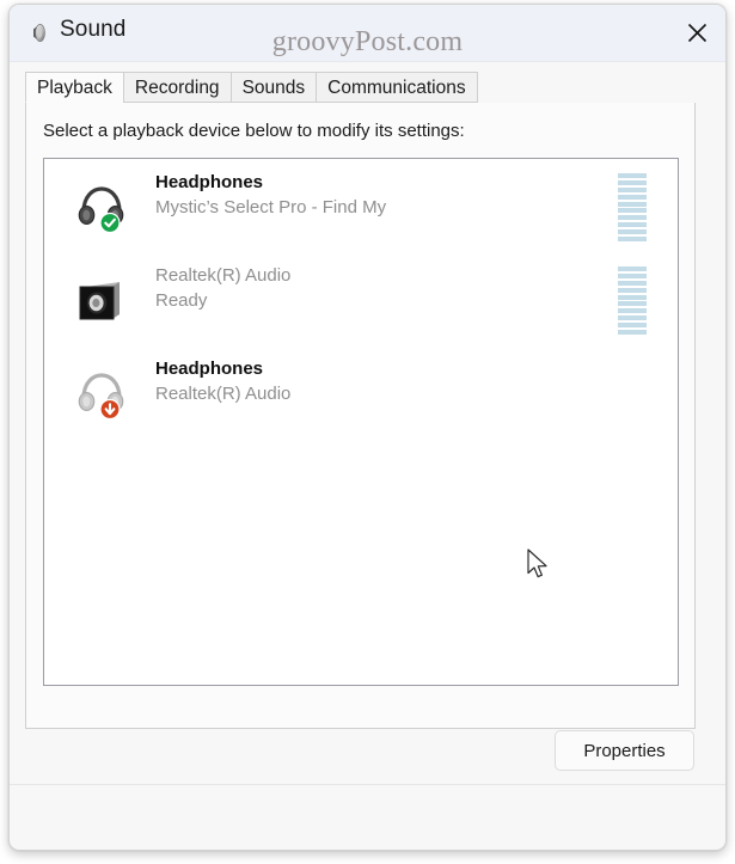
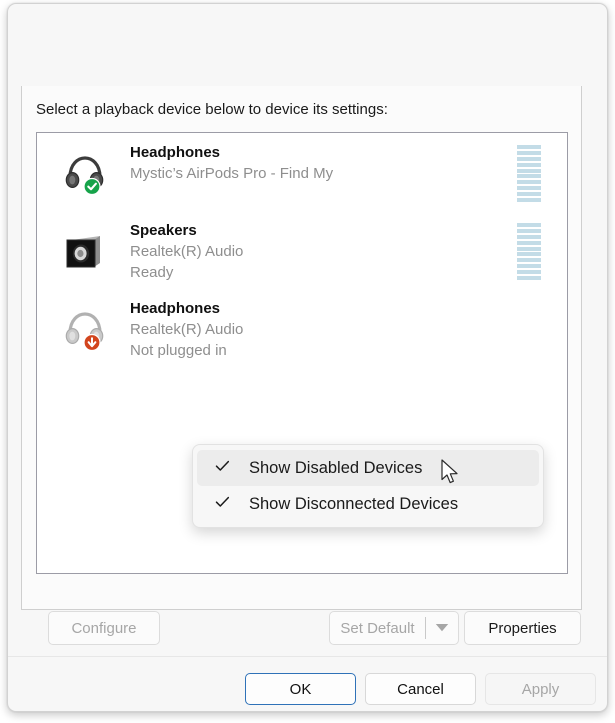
- Sound
- groovyPost.com
- Playback
- Recording
- Sounds
- Communications
- Select a playback device below to modify its settings:
+ Select a playback device below to device its settings:
  Headphones
- Mystic’s Select Pro - Find My
+ Mystic’s AirPods Pro - Find My
+ Speakers
  Realtek(R) Audio
  Ready
  Headphones
  Realtek(R) Audio
+ Not plugged in
+ Show Disabled Devices
+ Show Disconnected Devices
+ Configure
+ Set Default
  Properties
+ OK
+ Cancel
+ Apply
